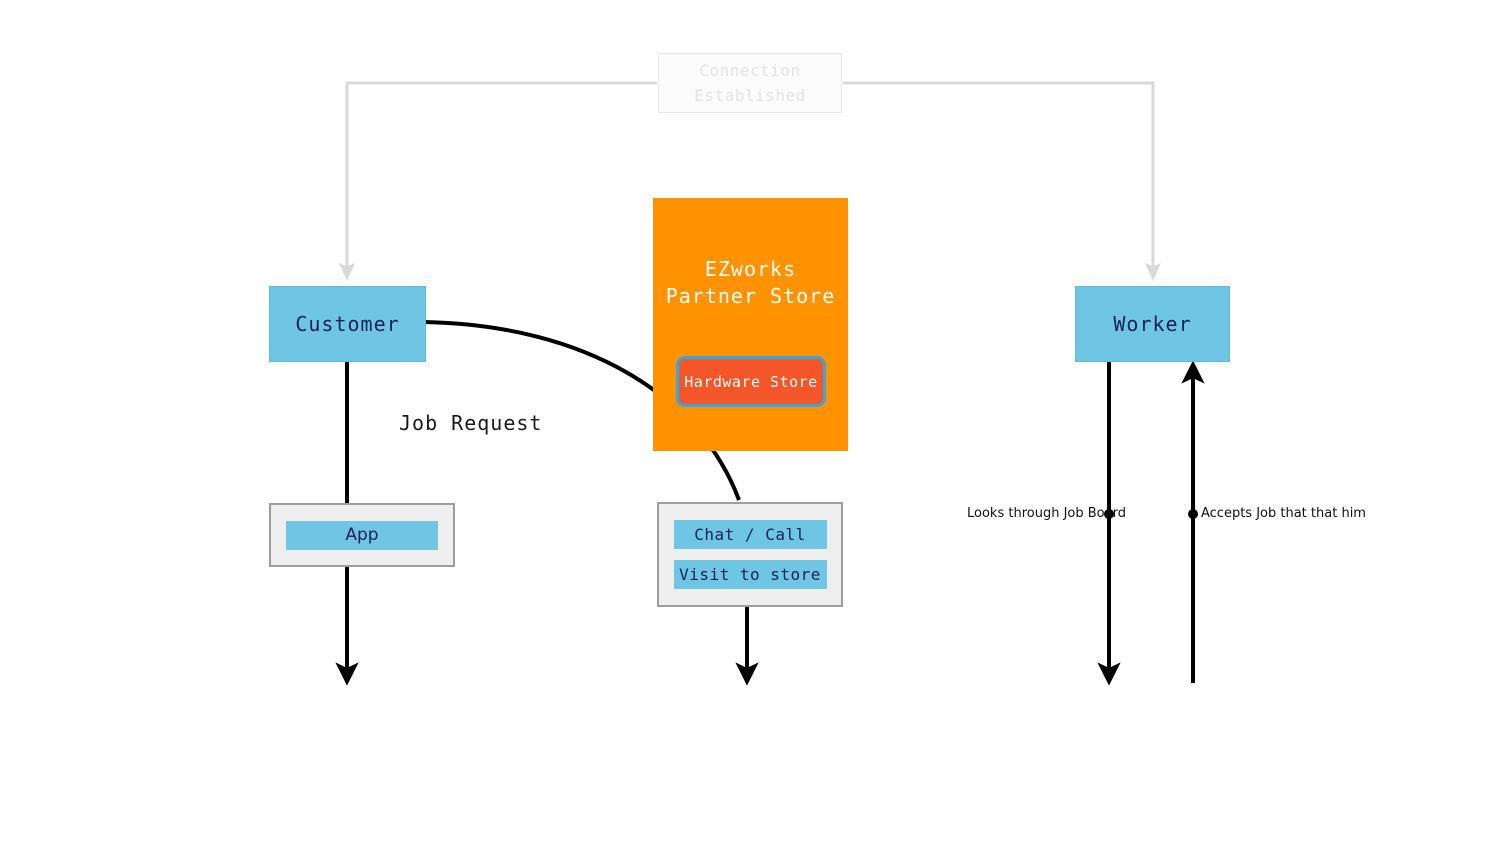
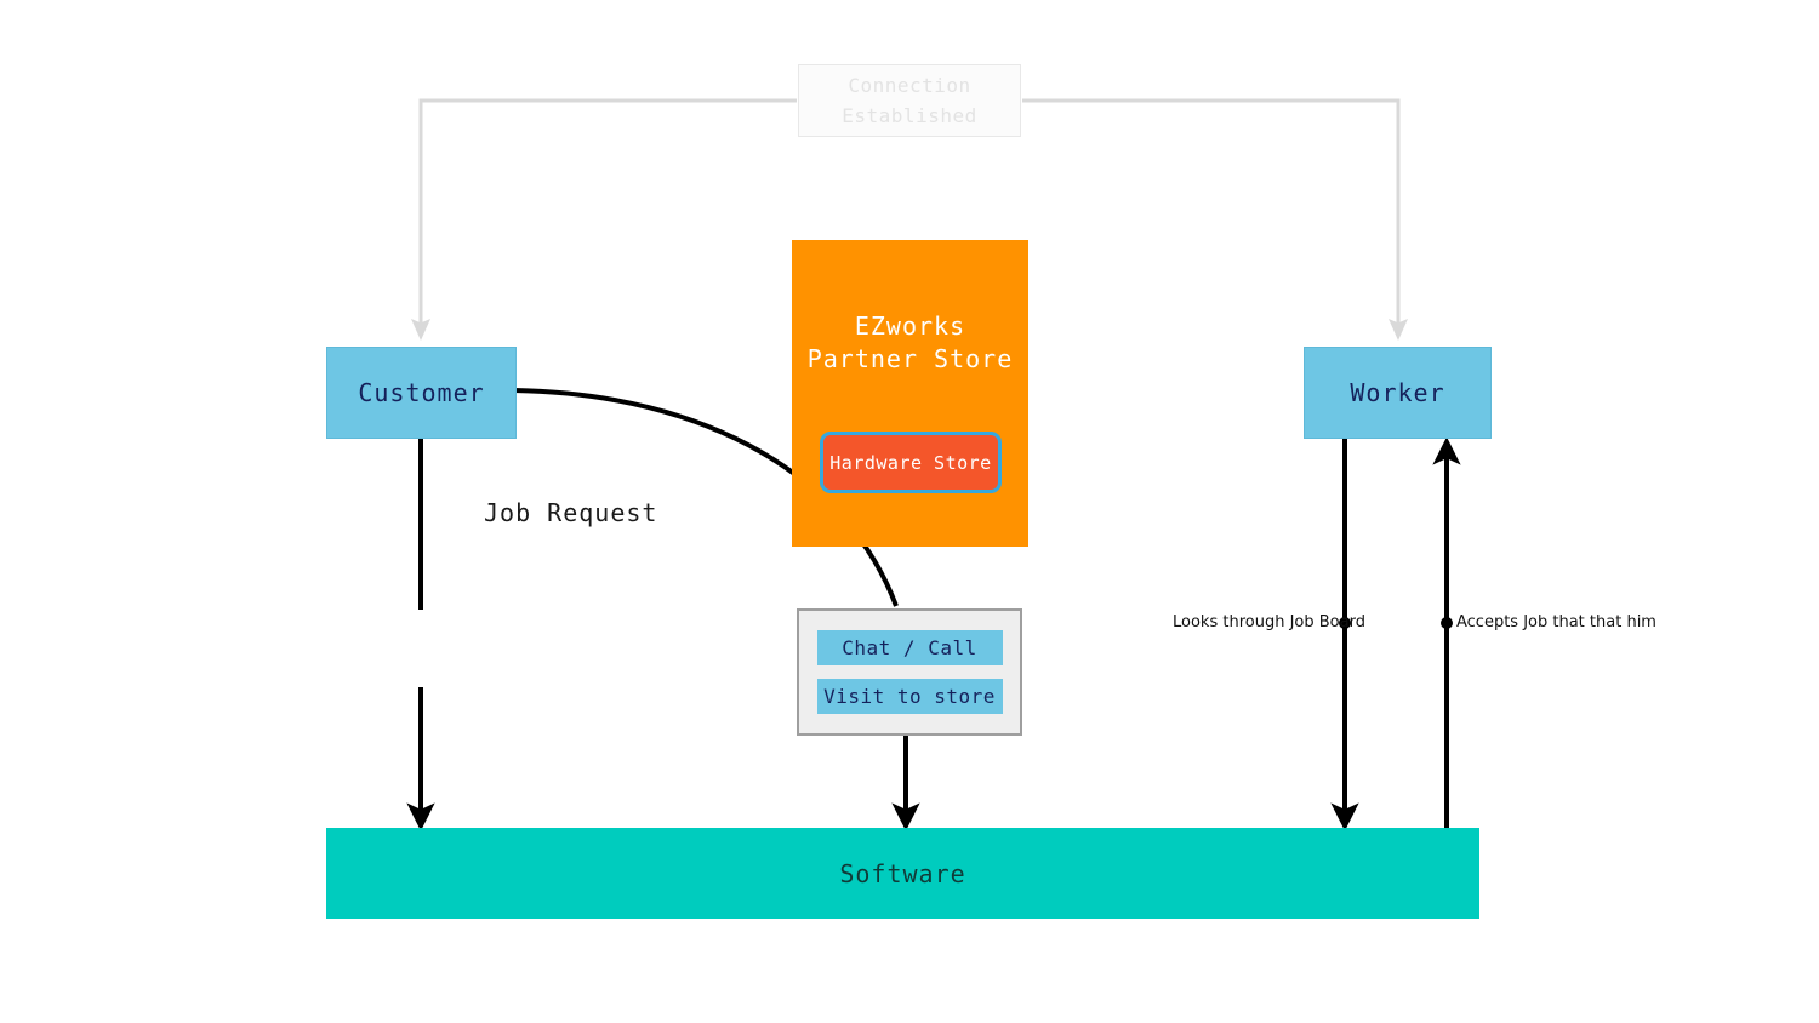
  Connection
  Established
  Customer
  Worker
  EZworks
  Partner Store
  Hardware Store
- App
  Chat / Call
  Visit to store
+ Software
  Job Request
  Looks through Job Board
  Accepts Job that that him
